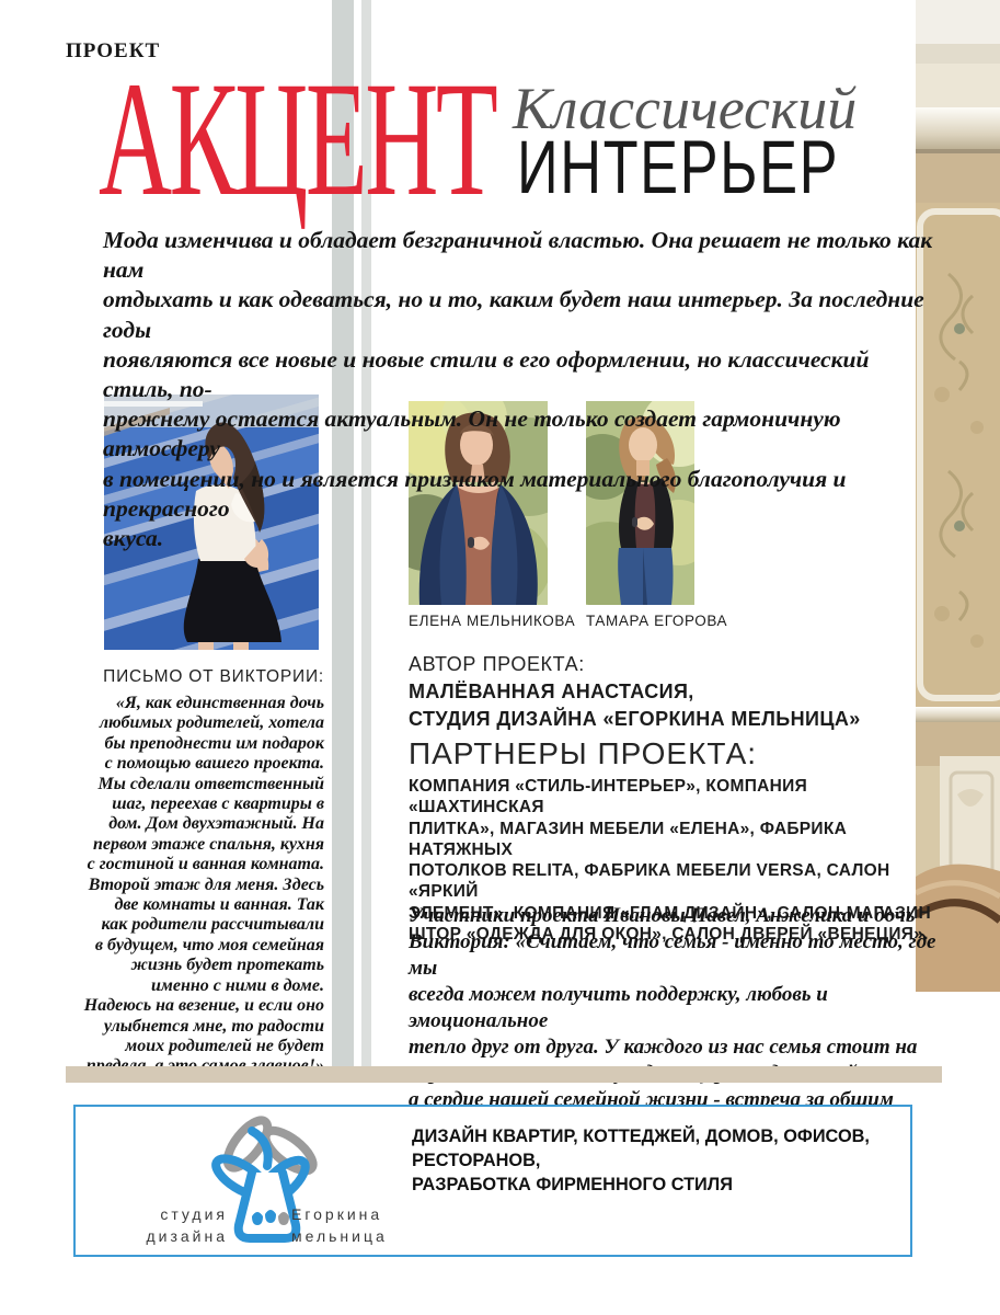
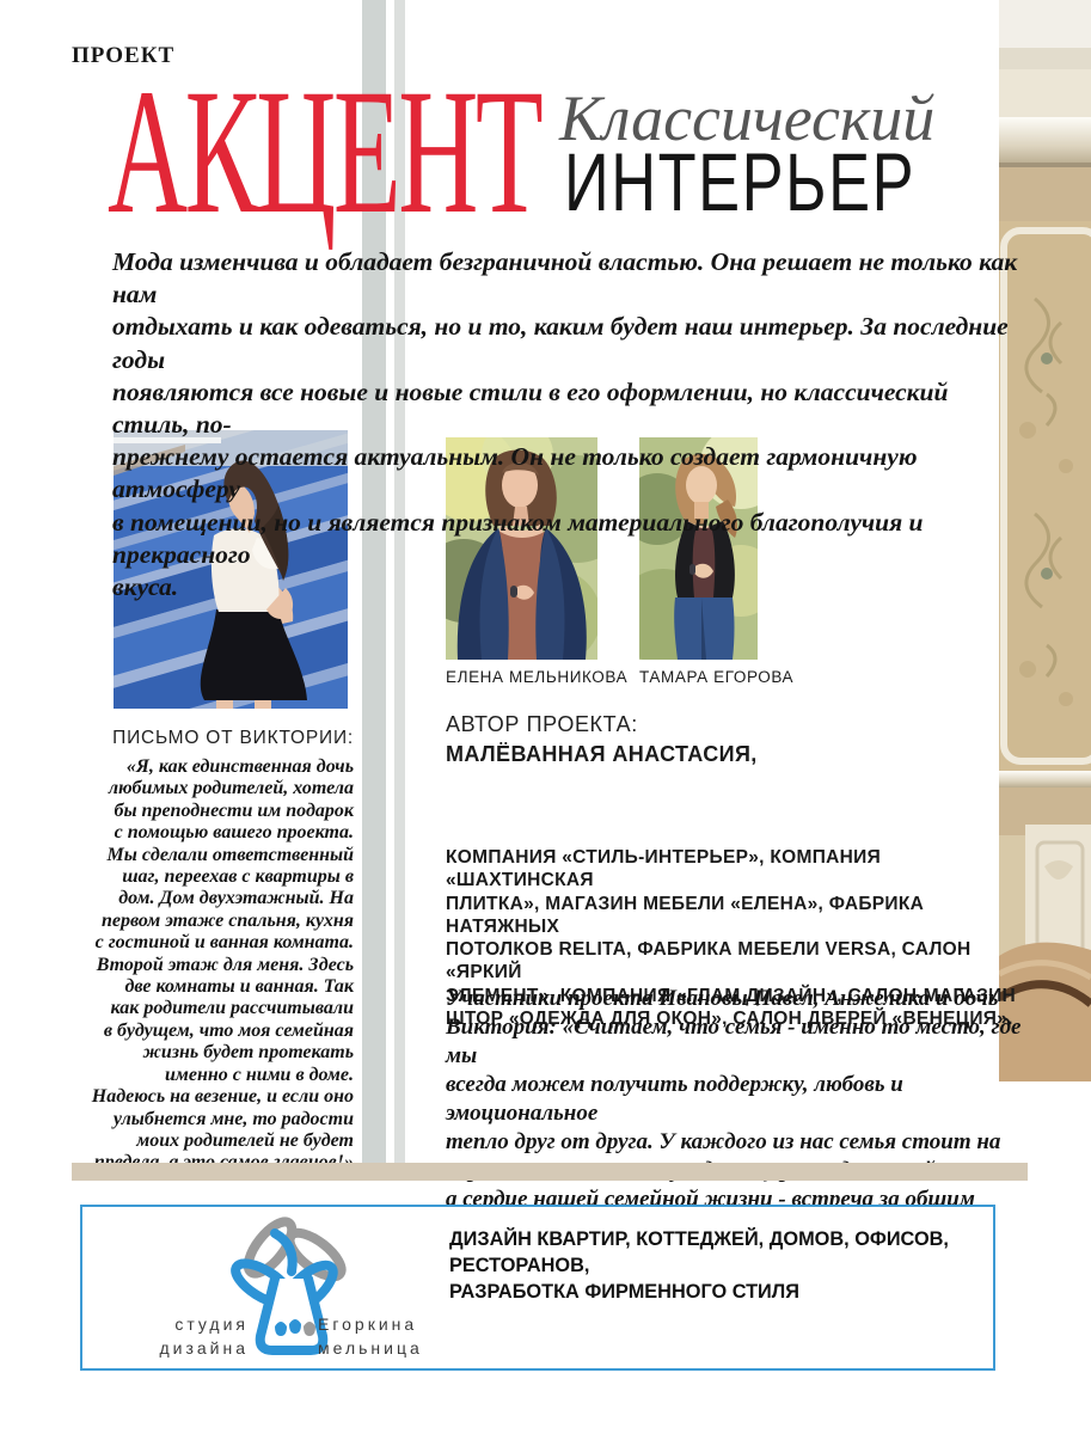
  ПРОЕКТ
  АКЦЕНТ
  Классический
  ИНТЕРЬЕР
  Мода изменчива и обладает безграничной властью. Она решает не только как нам
  отдыхать и как одеваться, но и то, каким будет наш интерьер. За последние годы
  появляются все новые и новые стили в его оформлении, но классический стиль, по-
  прежнему остается актуальным. Он не только создает гармоничную атмосферу
  в помещении, но и является признаком материального благополучия и прекрасного
  вкуса.
  ЕЛЕНА МЕЛЬНИКОВА
  ТАМАРА ЕГОРОВА
  ПИСЬМО ОТ ВИКТОРИИ:
  «Я, как единственная дочь
  любимых родителей, хотела
  бы преподнести им подарок
  с помощью вашего проекта.
  Мы сделали ответственный
  шаг, переехав с квартиры в
  дом. Дом двухэтажный. На
  первом этаже спальня, кухня
  с гостиной и ванная комната.
  Второй этаж для меня. Здесь
  две комнаты и ванная. Так
  как родители рассчитывали
  в будущем, что моя семейная
  жизнь будет протекать
  именно с ними в доме.
  Надеюсь на везение, и если оно
  улыбнется мне, то радости
  моих родителей не будет
  АВТОР ПРОЕКТА:
  МАЛЁВАННАЯ АНАСТАСИЯ,
- СТУДИЯ ДИЗАЙНА «ЕГОРКИНА МЕЛЬНИЦА»
- ПАРТНЕРЫ ПРОЕКТА:
  КОМПАНИЯ «СТИЛЬ-ИНТЕРЬЕР», КОМПАНИЯ «ШАХТИНСКАЯ
  ПЛИТКА», МАГАЗИН МЕБЕЛИ «ЕЛЕНА», ФАБРИКА НАТЯЖНЫХ
  ПОТОЛКОВ RELITA, ФАБРИКА МЕБЕЛИ VERSA, САЛОН «ЯРКИЙ
  ЭЛЕМЕНТ», КОМПАНИЯ «ГЛАМ ДИЗАЙН», САЛОН-МАГАЗИН
  ШТОР «ОДЕЖДА ДЛЯ ОКОН», САЛОН ДВЕРЕЙ «ВЕНЕЦИЯ».
  Участники проекта Ивановы Павел, Анжелика и дочь
  Виктория: «Считаем, что семья - именно то место, где мы
  всегда можем получить поддержку, любовь и эмоциональное
  тепло друг от друга. У каждого из нас семья стоит на
  а сердце нашей семейной жизни - встреча за общим
  студия
  дизайна
  Егоркина
  мельница
  ДИЗАЙН КВАРТИР, КОТТЕДЖЕЙ, ДОМОВ, ОФИСОВ, РЕСТОРАНОВ,
  РАЗРАБОТКА ФИРМЕННОГО СТИЛЯ
